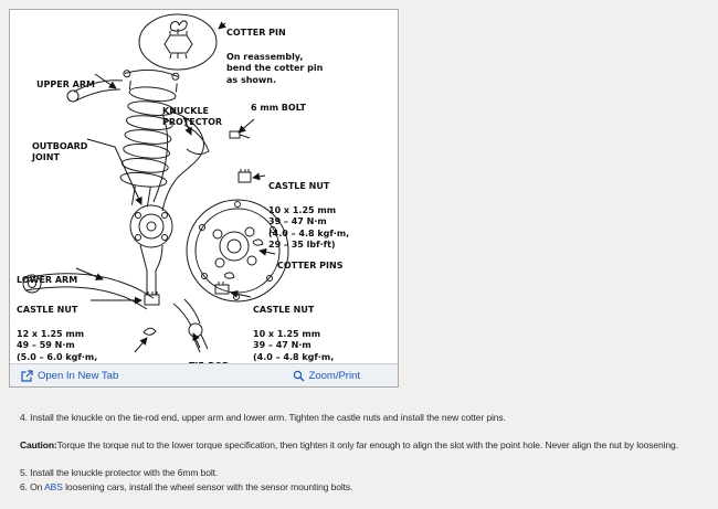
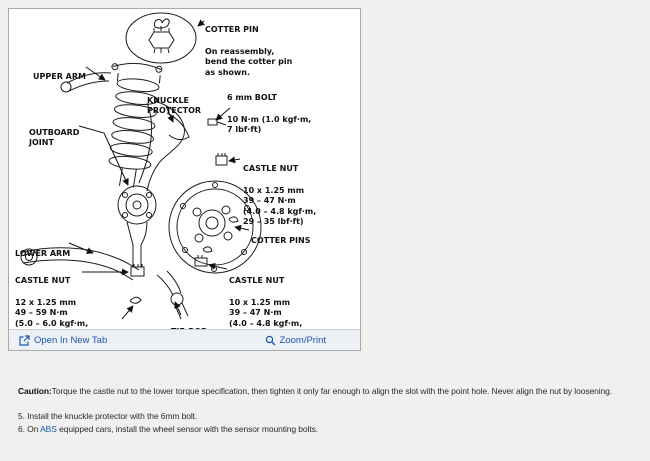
  COTTER PIN
  On reassembly,
  bend the cotter pin
  as shown.
  UPPER ARM
  KNUCKLE
  PROTECTOR
  6 mm BOLT
+ 10 N·m (1.0 kgf·m,
+ 7 lbf·ft)
  OUTBOARD
  JOINT
  CASTLE NUT
  10 x 1.25 mm
  39 – 47 N·m
  (4.0 – 4.8 kgf·m,
  29 – 35 lbf·ft)
  COTTER PINS
  LOWER ARM
  CASTLE NUT
  12 x 1.25 mm
  49 – 59 N·m
  (5.0 – 6.0 kgf·m,
  CASTLE NUT
  10 x 1.25 mm
  39 – 47 N·m
  (4.0 – 4.8 kgf·m,
  Open In New Tab
  Zoom/Print
- 4. Install the knuckle on the tie-rod end, upper arm and lower arm. Tighten the castle nuts and install the new cotter pins.
- Caution:Torque the torque nut to the lower torque specification, then tighten it only far enough to align the slot with the point hole. Never align the nut by loosening.
+ Caution:Torque the castle nut to the lower torque specification, then tighten it only far enough to align the slot with the point hole. Never align the nut by loosening.
  5. Install the knuckle protector with the 6mm bolt.
- 6. On ABS loosening cars, install the wheel sensor with the sensor mounting bolts.
+ 6. On ABS equipped cars, install the wheel sensor with the sensor mounting bolts.
